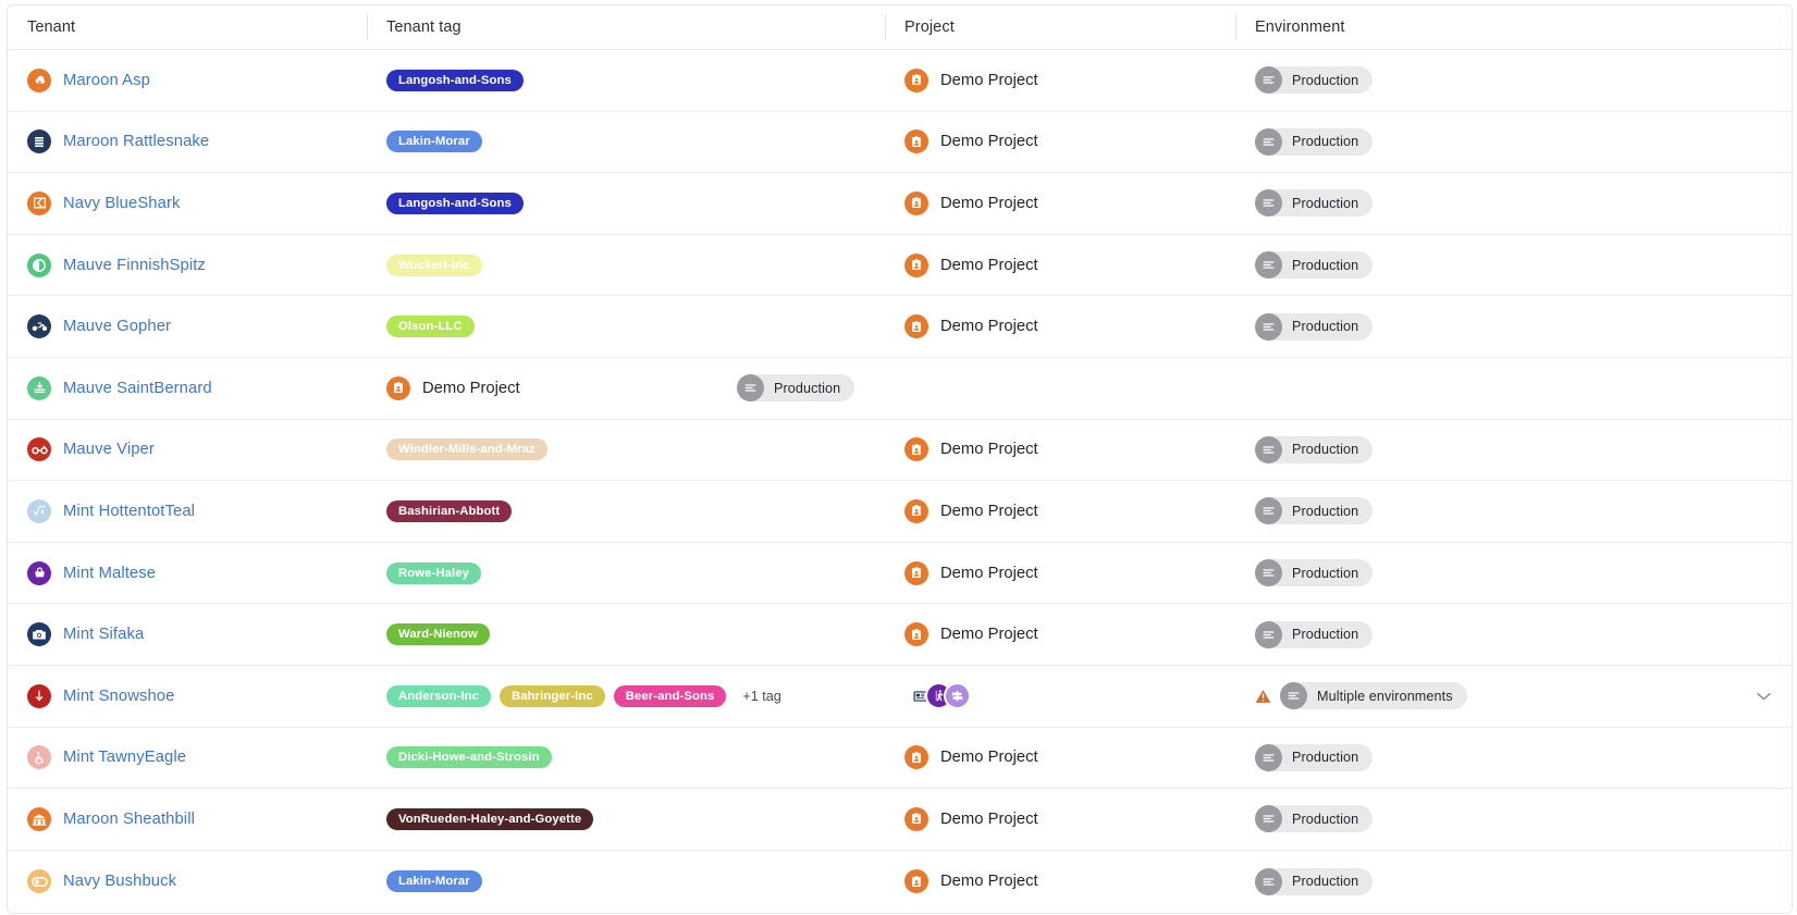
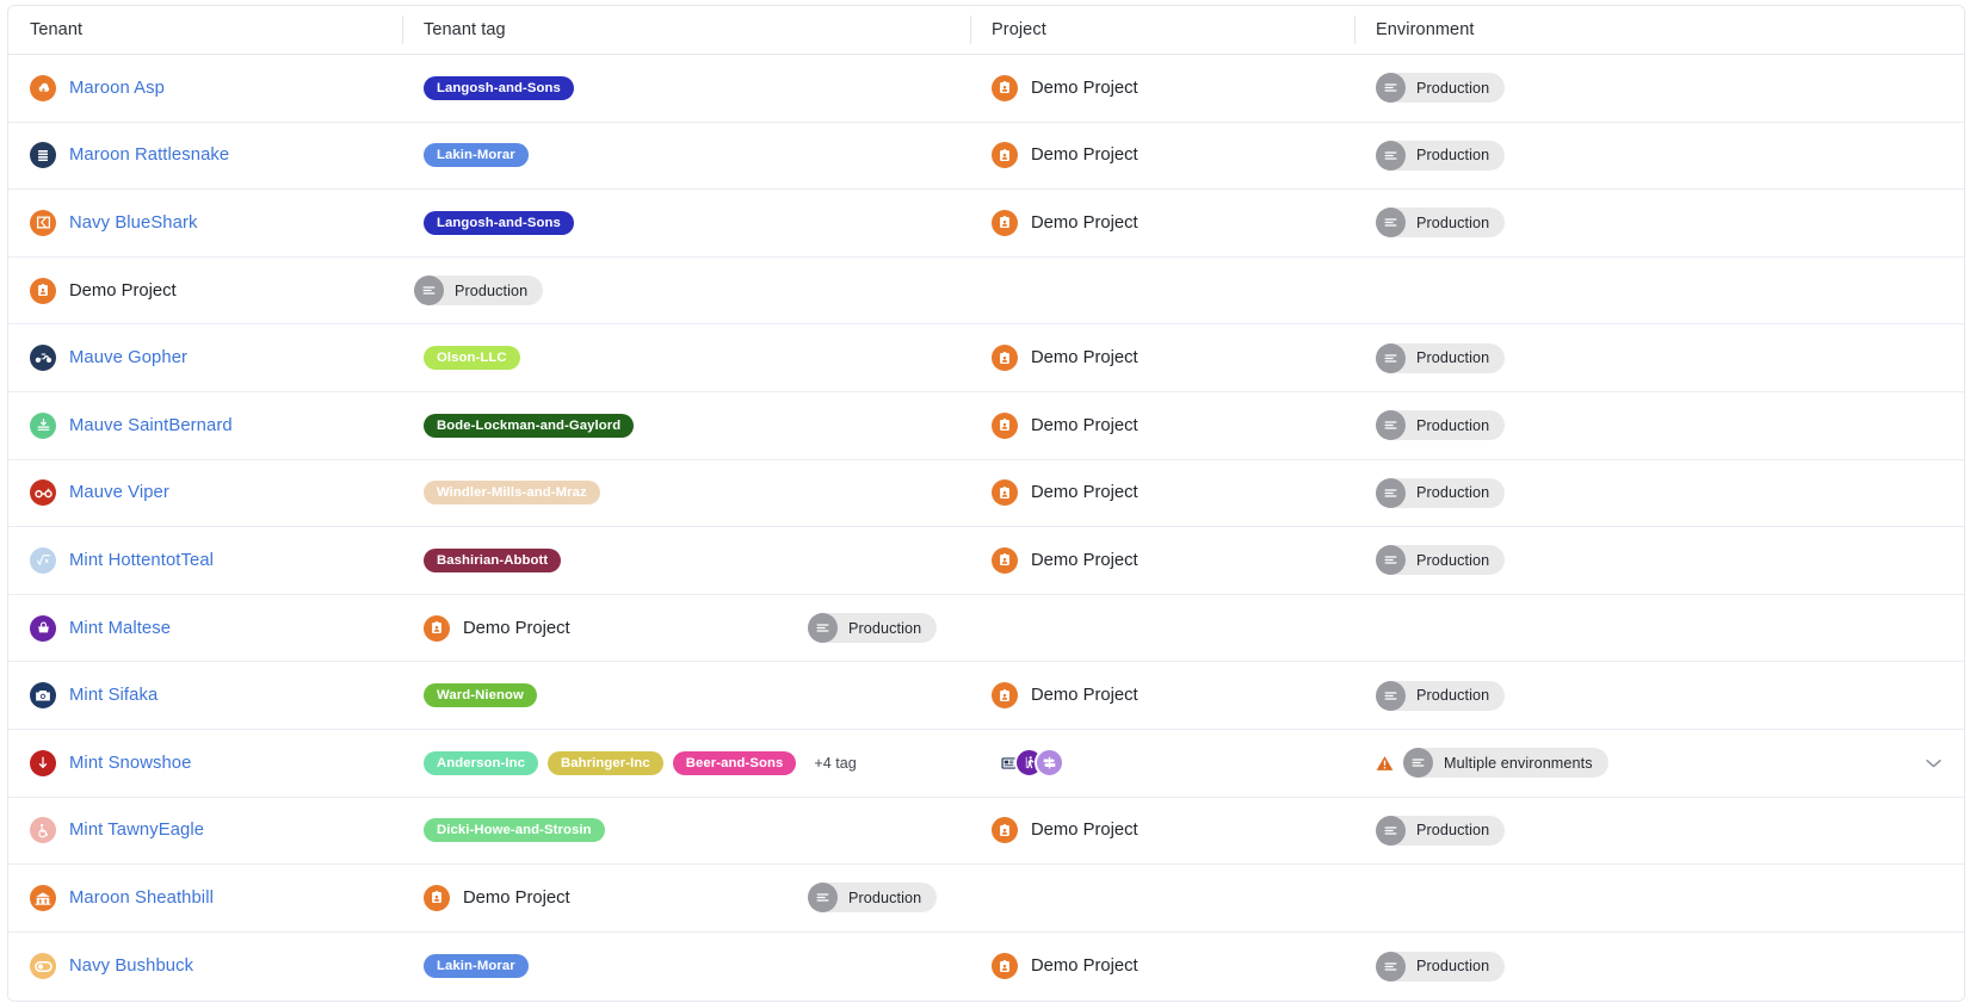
  Tenant
  Tenant tag
  Project
  Environment
  Maroon Asp
  Langosh-and-Sons
  Demo Project
  Production
  Maroon Rattlesnake
  Lakin-Morar
  Demo Project
  Production
  Navy BlueShark
  Langosh-and-Sons
  Demo Project
  Production
- Mauve FinnishSpitz
- Wuckert-Inc
  Demo Project
  Production
  Mauve Gopher
  Olson-LLC
  Demo Project
  Production
  Mauve SaintBernard
+ Bode-Lockman-and-Gaylord
  Demo Project
  Production
  Mauve Viper
  Windler-Mills-and-Mraz
  Demo Project
  Production
  Mint HottentotTeal
  Bashirian-Abbott
  Demo Project
  Production
  Mint Maltese
- Rowe-Haley
  Demo Project
  Production
  Mint Sifaka
  Ward-Nienow
  Demo Project
  Production
  Mint Snowshoe
  Anderson-Inc
  Bahringer-Inc
  Beer-and-Sons
- +1 tag
+ +4 tag
  Multiple environments
  Mint TawnyEagle
  Dicki-Howe-and-Strosin
  Demo Project
  Production
  Maroon Sheathbill
- VonRueden-Haley-and-Goyette
  Demo Project
  Production
  Navy Bushbuck
  Lakin-Morar
  Demo Project
  Production
